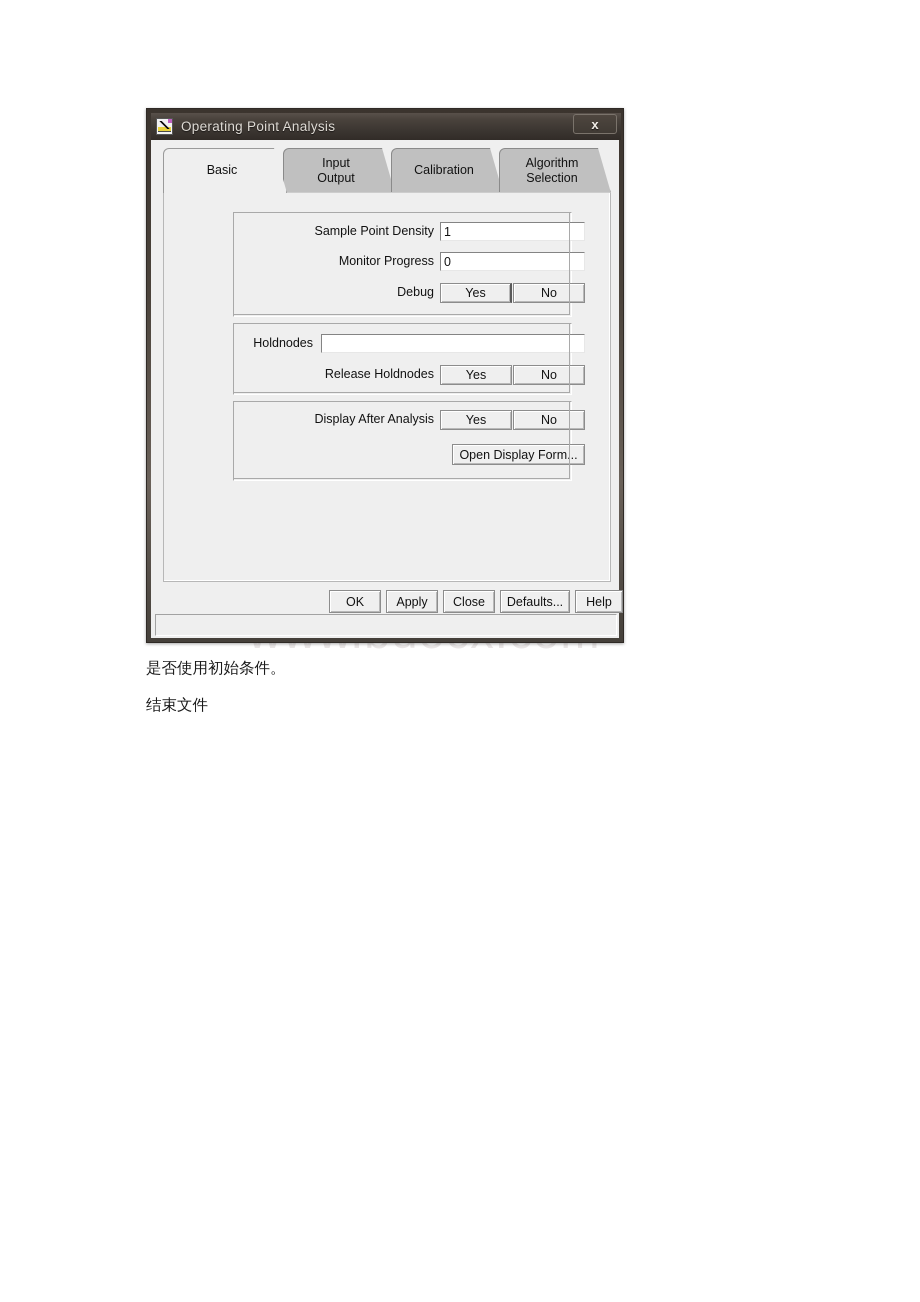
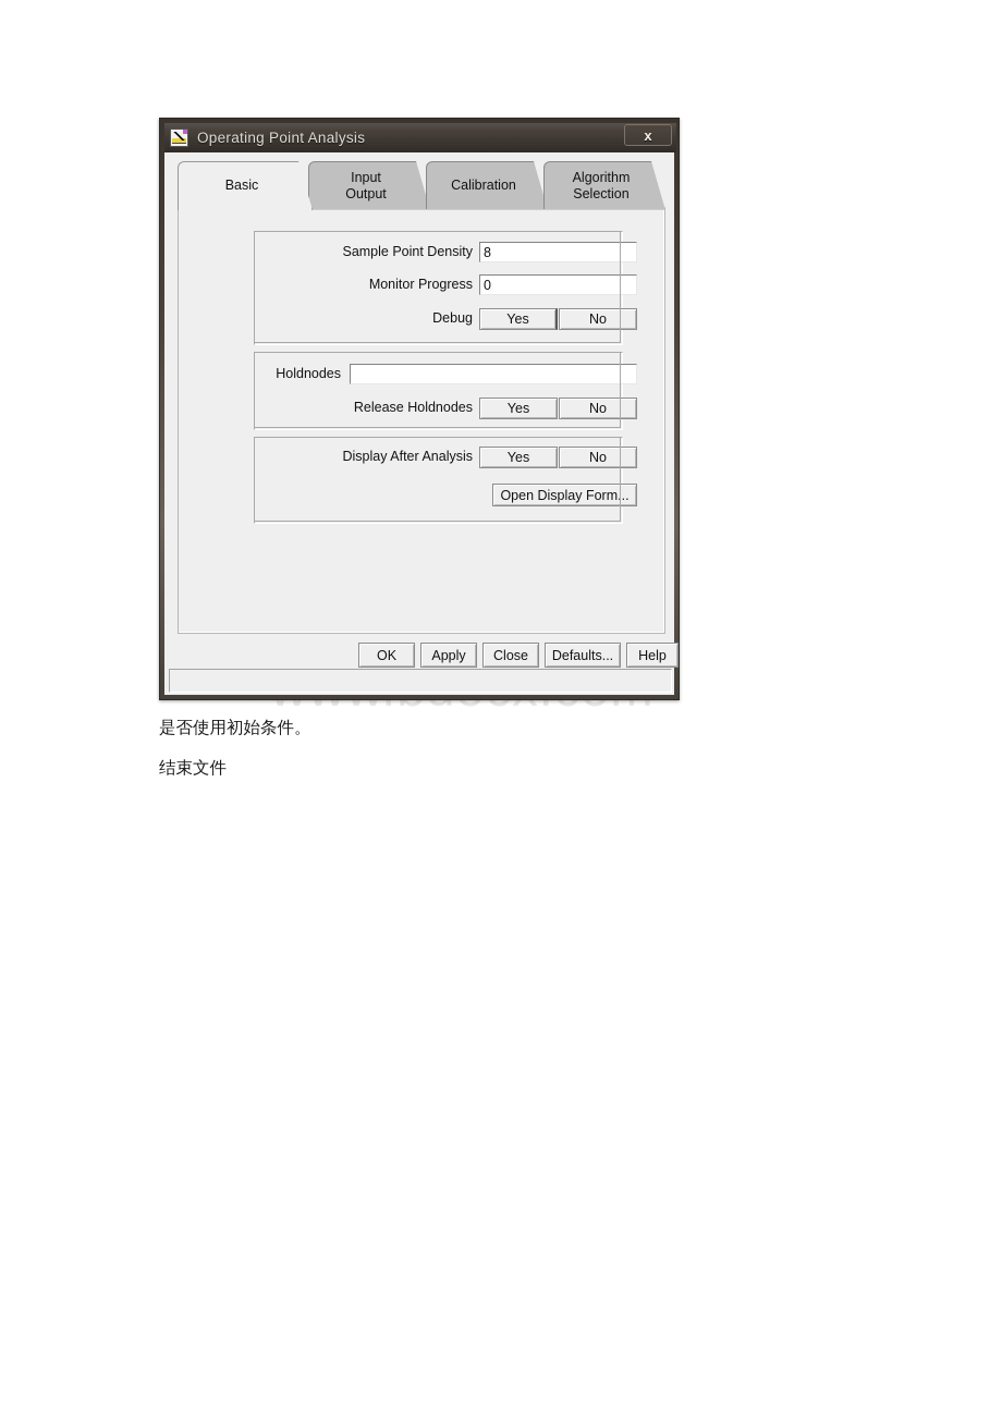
  Operating Point Analysis
  x
  Basic
  Input
  Output
  Calibration
  Algorithm
  Selection
  Sample Point Density
- 1
+ 8
  Monitor Progress
  0
  Debug
  Yes
  No
  Holdnodes
  Release Holdnodes
  Yes
  No
  Display After Analysis
  Yes
  No
  Open Display Form...
  OK
  Apply
  Close
  Defaults...
  Help
  是否使用初始条件。
  结束文件
